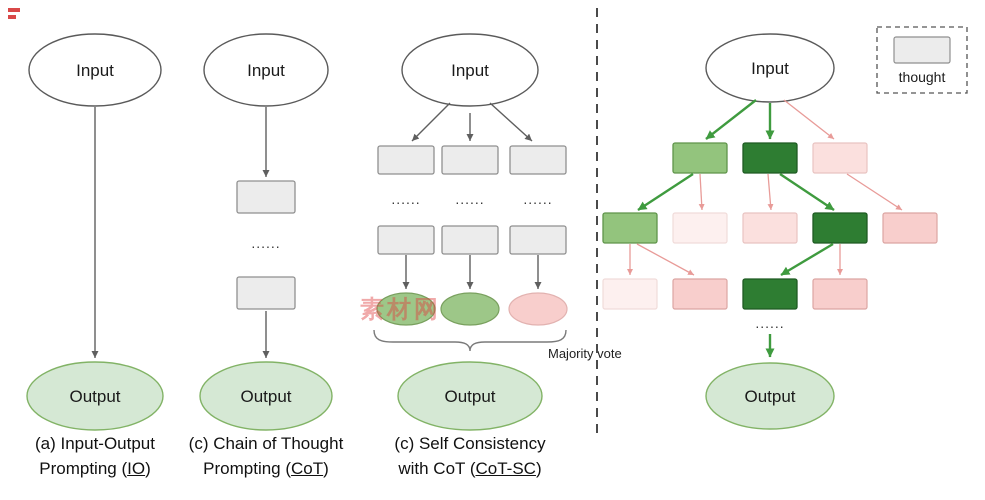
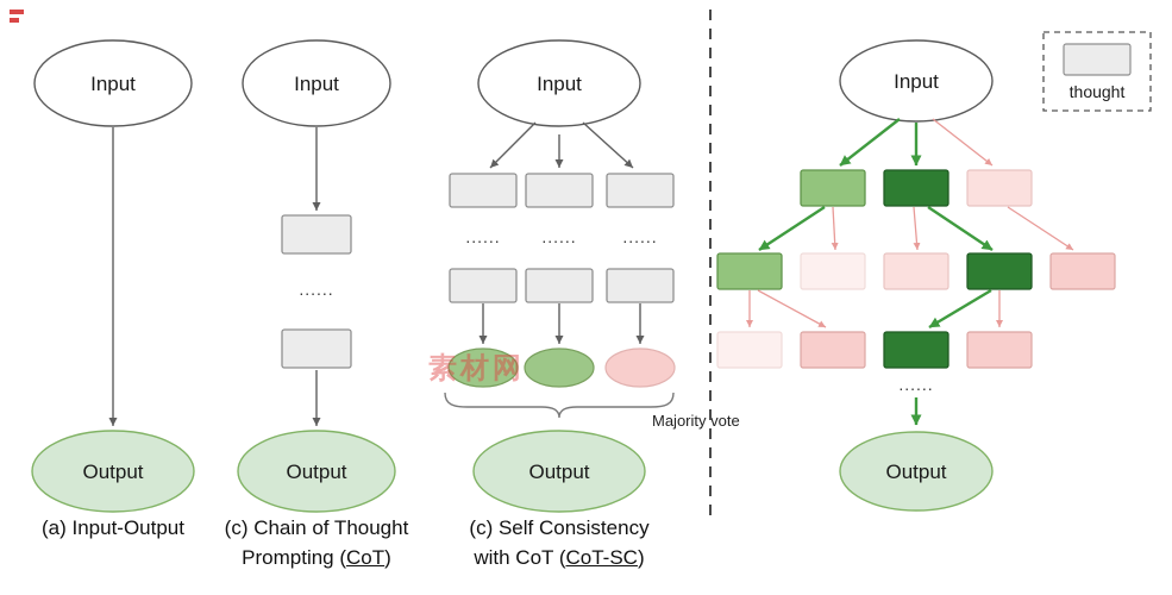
  Input
  Output
  Input
  ......
  Output
  Input
  ......
  ......
  ......
  素材网
  Majority vote
  Output
  Input
  thought
  ......
  Output
  (a) Input-Output
- Prompting (IO)
  (c) Chain of Thought
  Prompting (CoT)
  (c) Self Consistency
  with CoT (CoT-SC)
